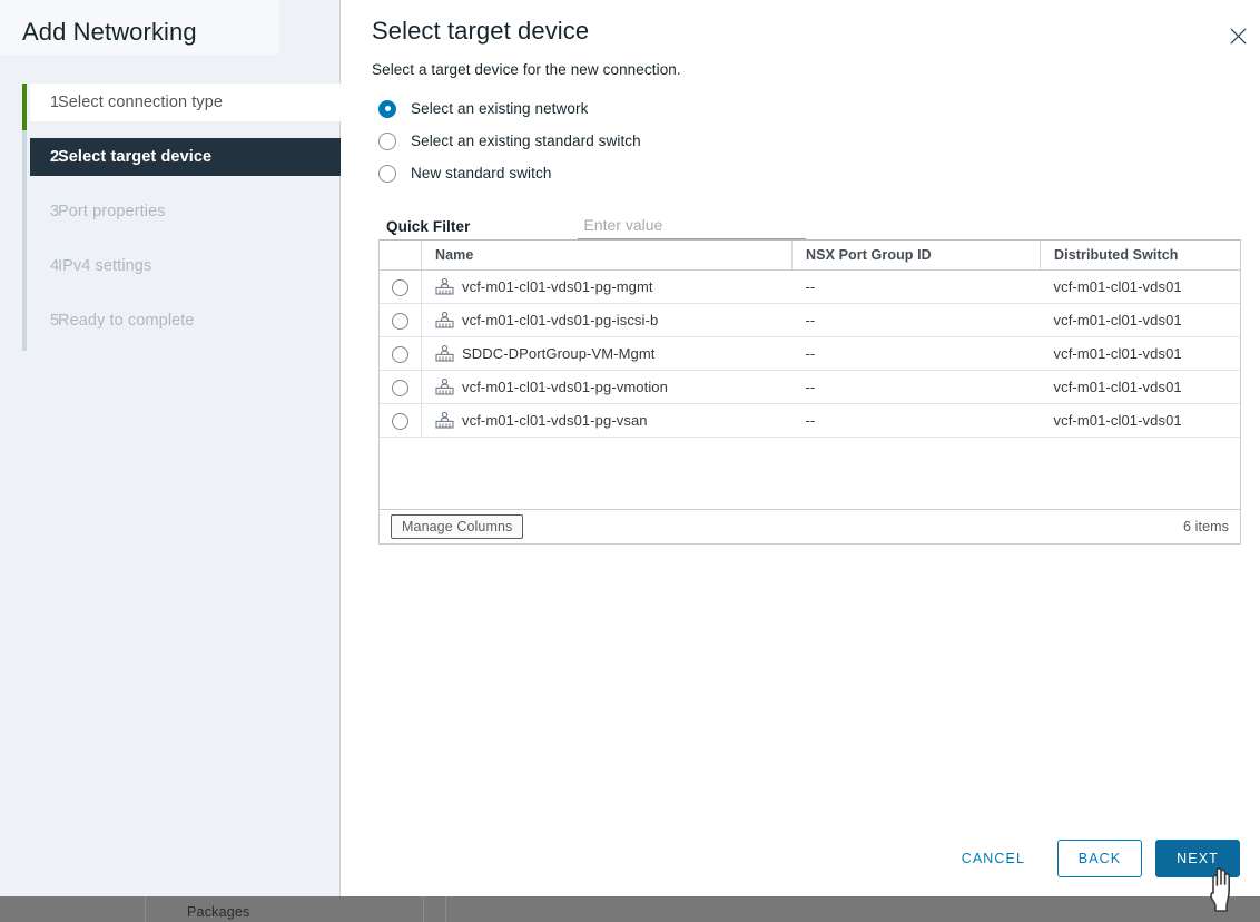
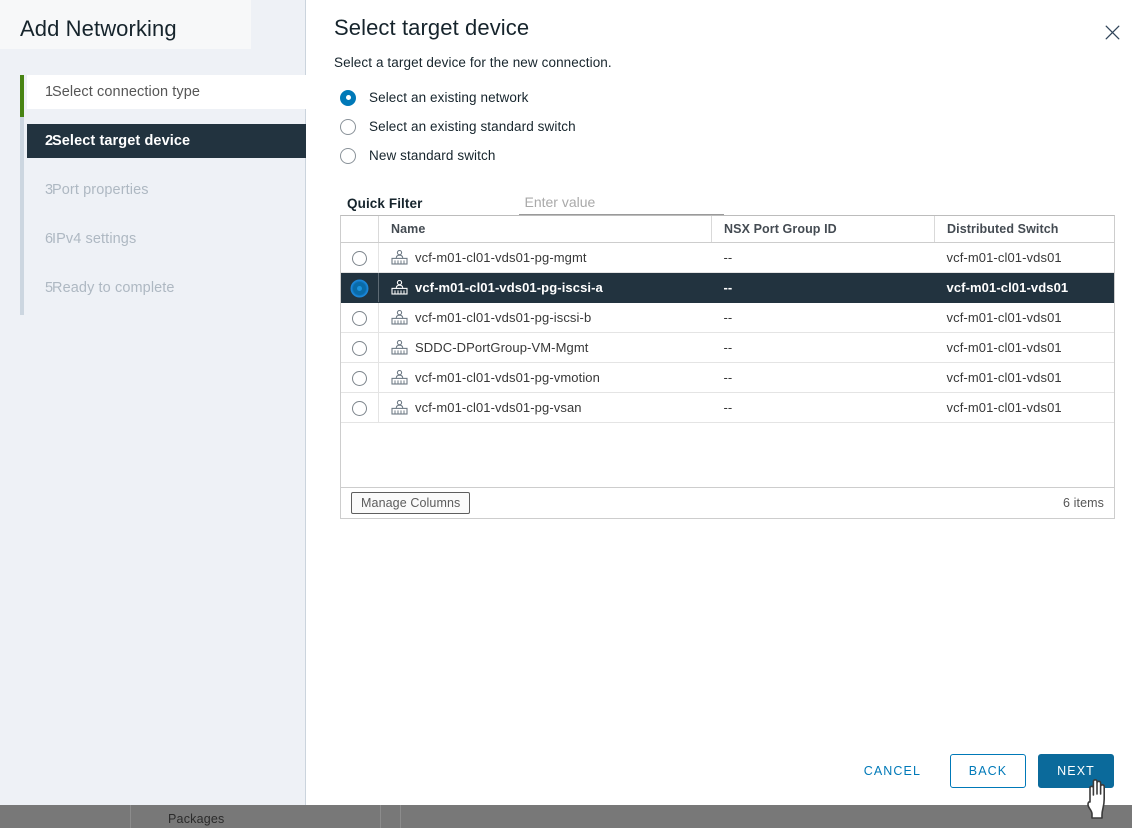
  Packages
  Add Networking
  1
  Select connection type
  2
  Select target device
  3
  Port properties
- 4
+ 6
  IPv4 settings
  5
  Ready to complete
  Select target device
  Select a target device for the new connection.
  Select an existing network
  Select an existing standard switch
  New standard switch
  Quick Filter
  Enter value
  	Name	NSX Port Group ID	Distributed Switch
  	vcf-m01-cl01-vds01-pg-mgmt	--	vcf-m01-cl01-vds01
+ 	vcf-m01-cl01-vds01-pg-iscsi-a	--	vcf-m01-cl01-vds01
  	vcf-m01-cl01-vds01-pg-iscsi-b	--	vcf-m01-cl01-vds01
  	SDDC-DPortGroup-VM-Mgmt	--	vcf-m01-cl01-vds01
  	vcf-m01-cl01-vds01-pg-vmotion	--	vcf-m01-cl01-vds01
  	vcf-m01-cl01-vds01-pg-vsan	--	vcf-m01-cl01-vds01
  Manage Columns
  6 items
  CANCEL
  BACK
  NEXT
